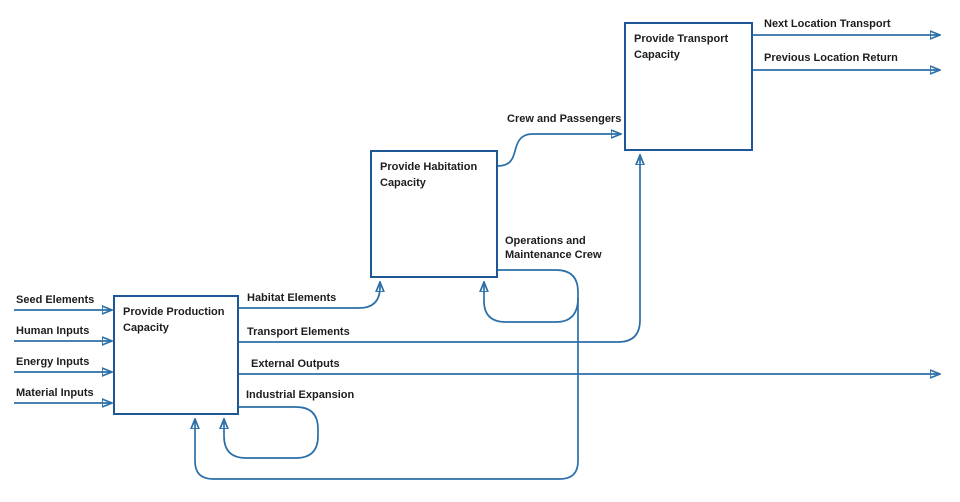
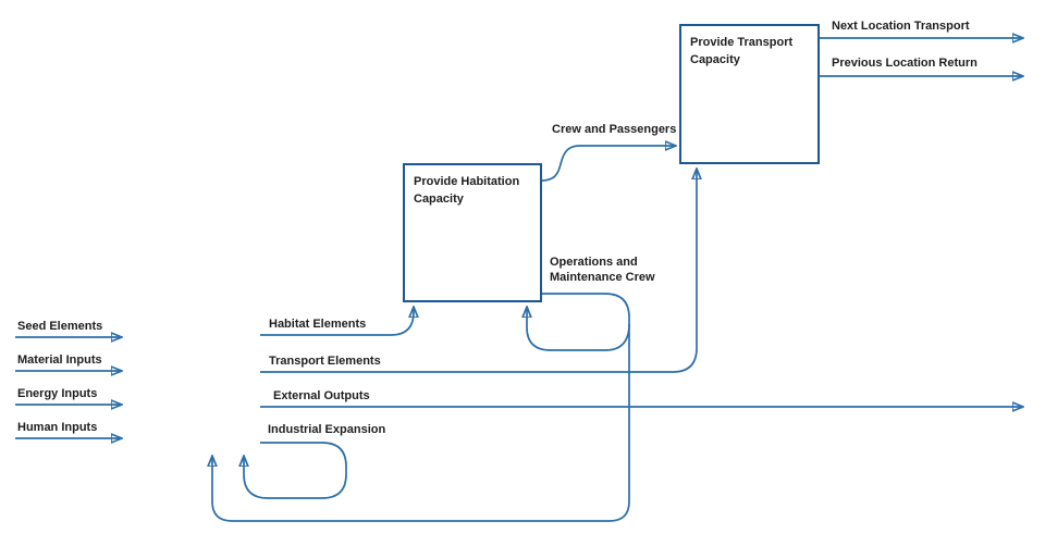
- Provide Production Capacity
  Provide Habitation Capacity
  Provide Transport Capacity
  Seed Elements
- Human Inputs
+ Material Inputs
  Energy Inputs
- Material Inputs
+ Human Inputs
  Habitat Elements
  Transport Elements
  External Outputs
  Industrial Expansion
  Crew and Passengers
  Operations and Maintenance Crew
  Next Location Transport
  Previous Location Return
